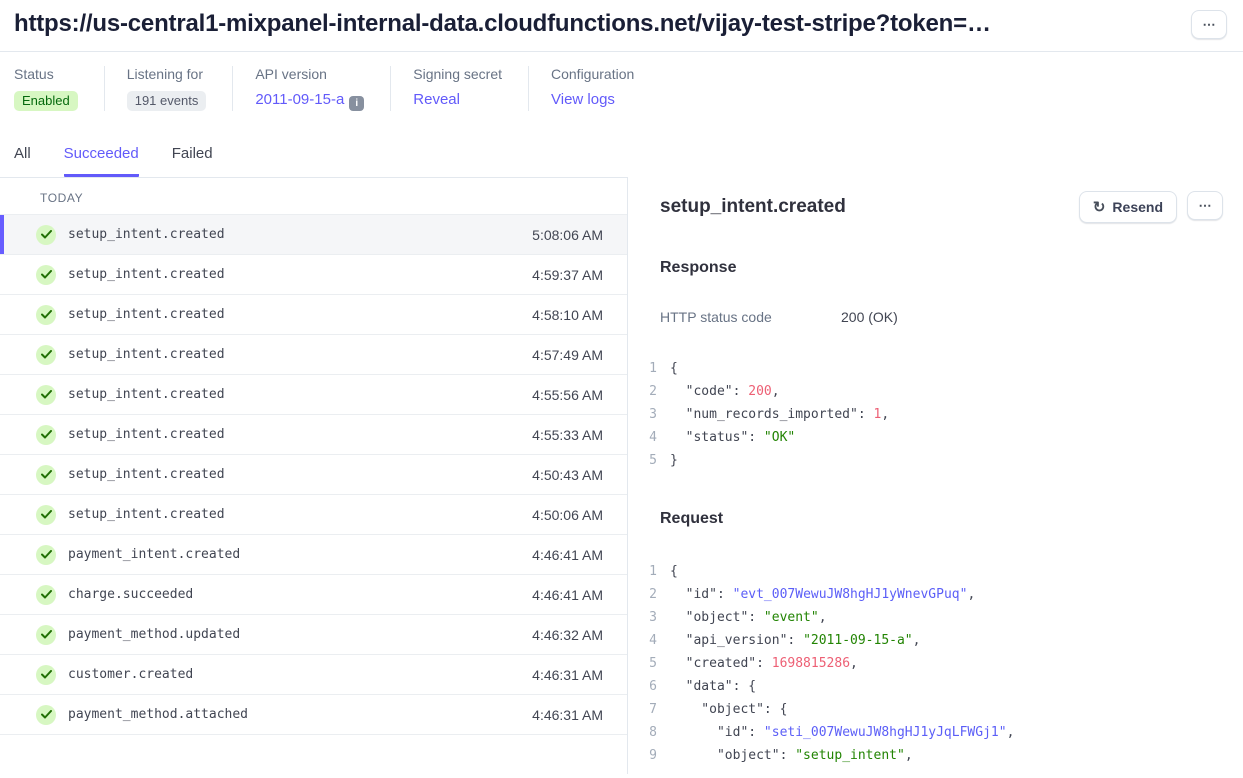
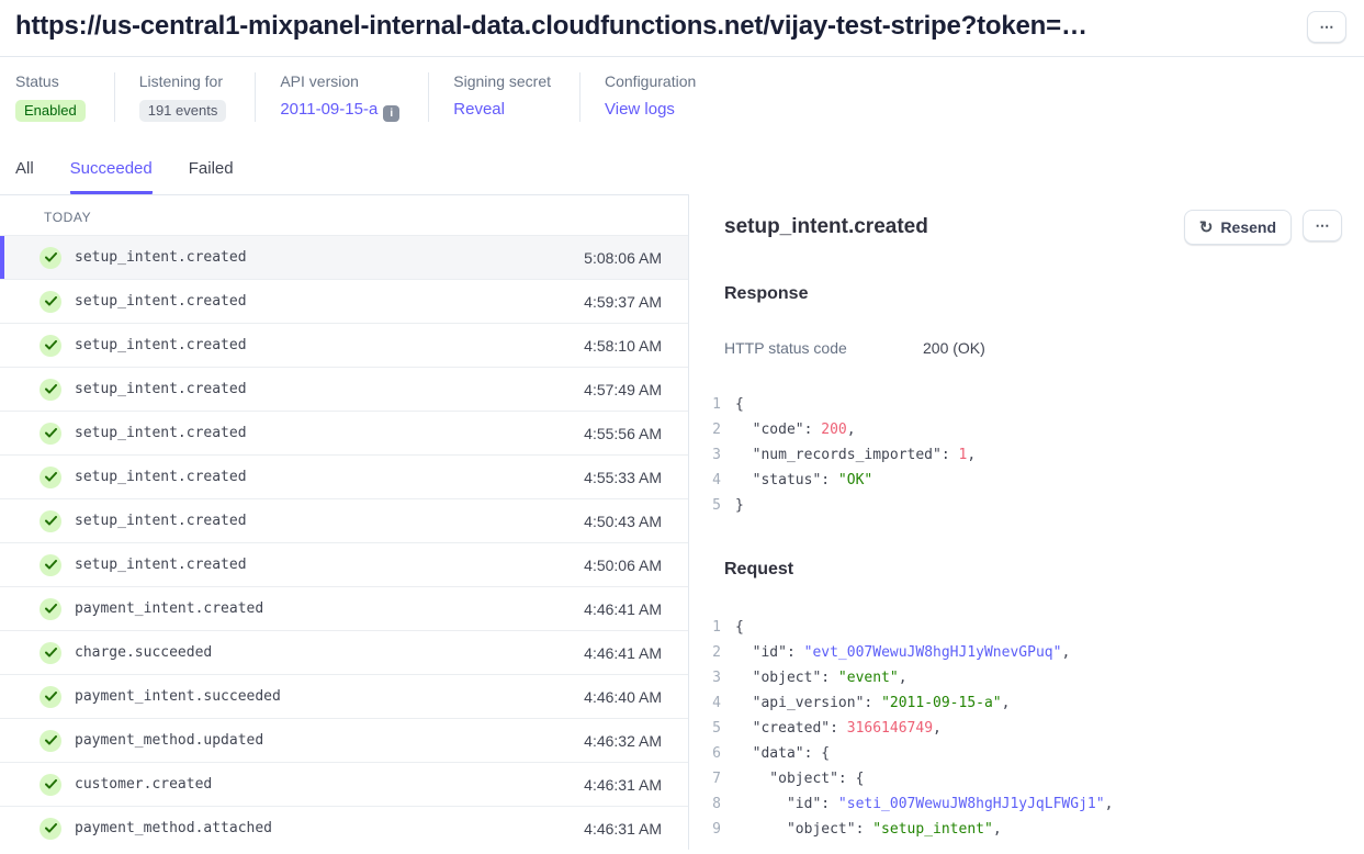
  https://us-central1-mixpanel-internal-data.cloudfunctions.net/vijay-test-stripe?token=…
  ⋯
  Status
  Enabled
  Listening for
  191 events
  API version
  2011-09-15-a i
  Signing secret
  Reveal
  Configuration
  View logs
  All
  Succeeded
  Failed
  TODAY
  setup_intent.created
  5:08:06 AM
  setup_intent.created
  4:59:37 AM
  setup_intent.created
  4:58:10 AM
  setup_intent.created
  4:57:49 AM
  setup_intent.created
  4:55:56 AM
  setup_intent.created
  4:55:33 AM
  setup_intent.created
  4:50:43 AM
  setup_intent.created
  4:50:06 AM
  payment_intent.created
  4:46:41 AM
  charge.succeeded
  4:46:41 AM
+ payment_intent.succeeded
+ 4:46:40 AM
  payment_method.updated
  4:46:32 AM
  customer.created
  4:46:31 AM
  payment_method.attached
  4:46:31 AM
  setup_intent.created
  ↻
  Resend
  ⋯
  Response
  HTTP status code
  200 (OK)
  1
  {
  2
  "code": 200,
  3
  "num_records_imported": 1,
  4
  "status": "OK"
  5
  }
  Request
  1
  {
  2
  "id": "evt_007WewuJW8hgHJ1yWnevGPuq",
  3
  "object": "event",
  4
  "api_version": "2011-09-15-a",
  5
- "created": 1698815286,
+ "created": 3166146749,
  6
  "data": {
  7
  "object": {
  8
  "id": "seti_007WewuJW8hgHJ1yJqLFWGj1",
  9
  "object": "setup_intent",
